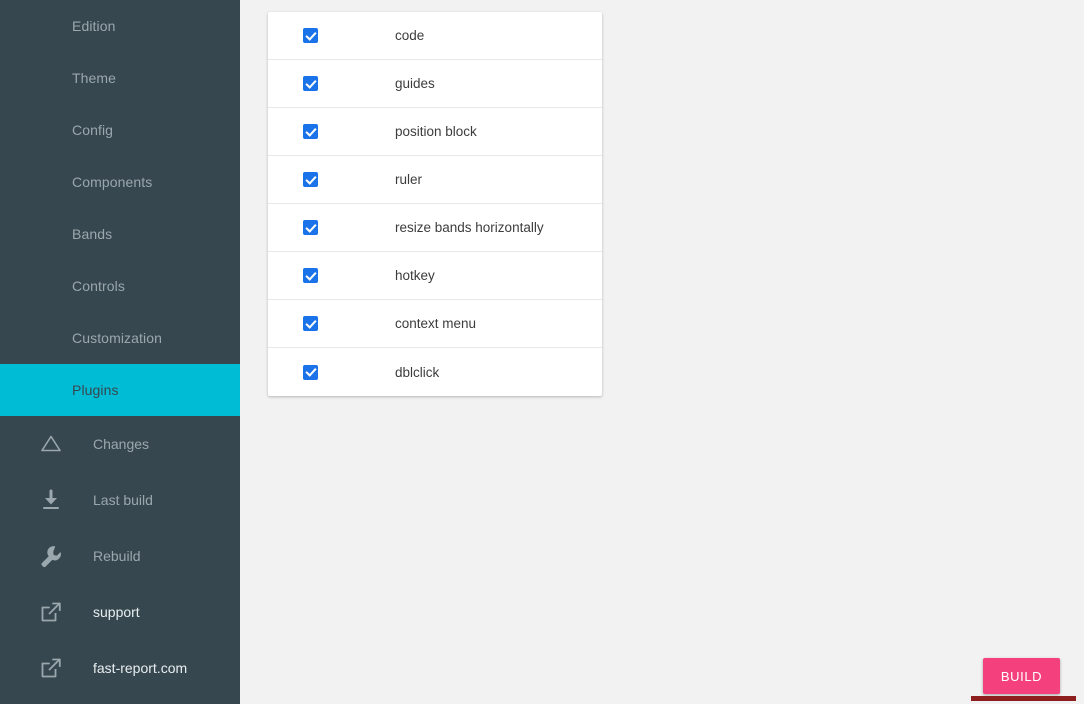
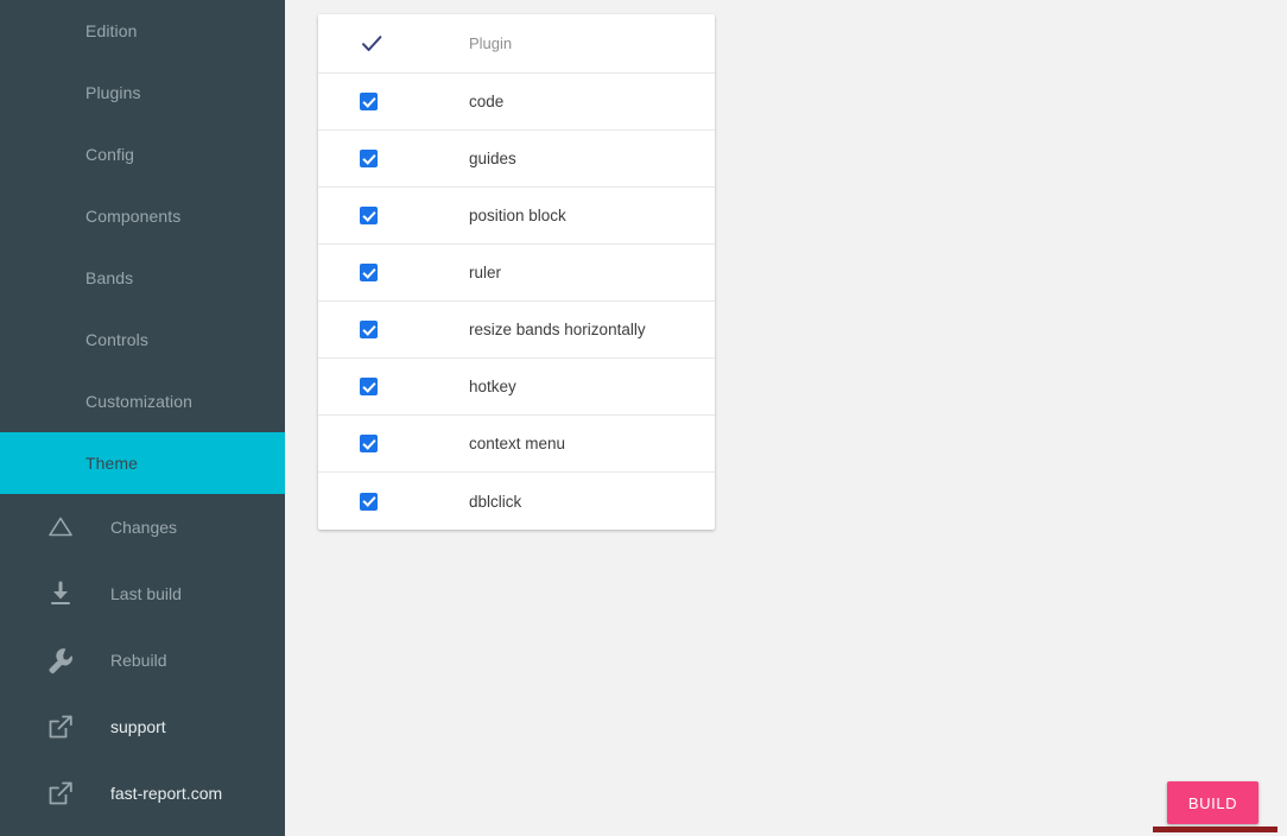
  Edition
- Theme
+ Plugins
  Config
  Components
  Bands
  Controls
  Customization
- Plugins
+ Theme
  Changes
  Last build
  Rebuild
  support
  fast-report.com
+ Plugin
  code
  guides
  position block
  ruler
  resize bands horizontally
  hotkey
  context menu
  dblclick
  BUILD
